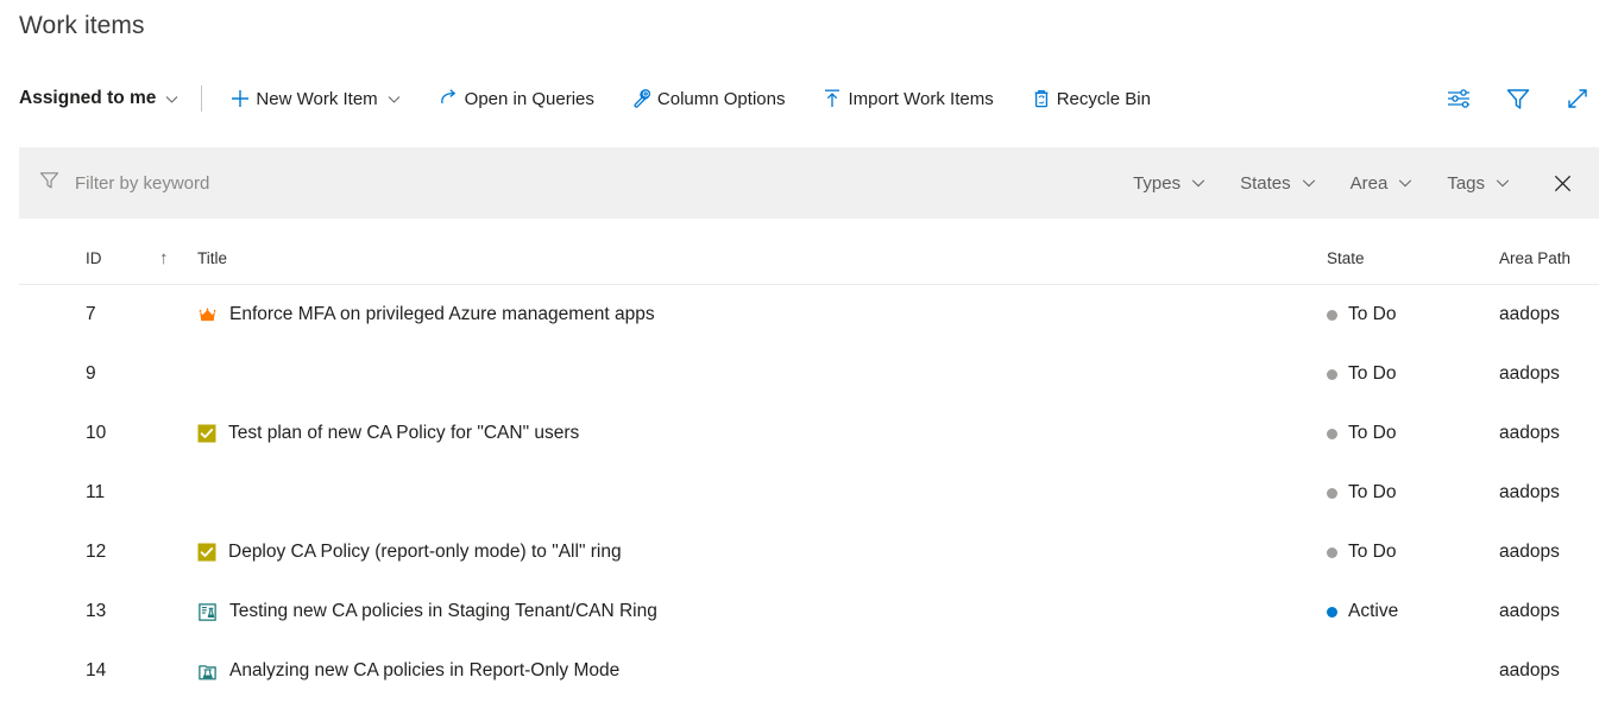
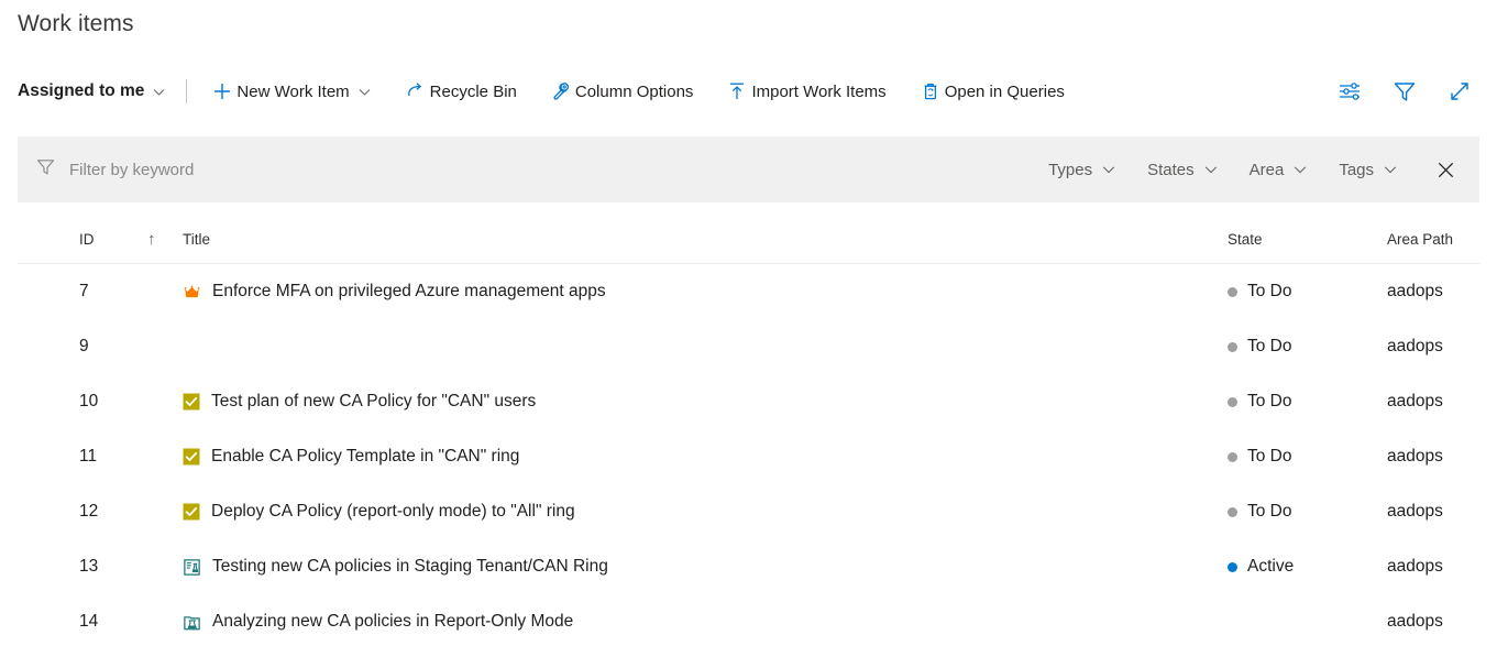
  Work items
  Assigned to me
  New Work Item
- Open in Queries
+ Recycle Bin
  Column Options
  Import Work Items
- Recycle Bin
+ Open in Queries
  Filter by keyword
  Types
  States
  Area
  Tags
  ID
  ↑
  Title
  State
  Area Path
  7
  Enforce MFA on privileged Azure management apps
  To Do
  aadops
  9
  To Do
  aadops
  10
  Test plan of new CA Policy for "CAN" users
  To Do
  aadops
  11
+ Enable CA Policy Template in "CAN" ring
  To Do
  aadops
  12
  Deploy CA Policy (report-only mode) to "All" ring
  To Do
  aadops
  13
  Testing new CA policies in Staging Tenant/CAN Ring
  Active
  aadops
  14
  Analyzing new CA policies in Report-Only Mode
  aadops
